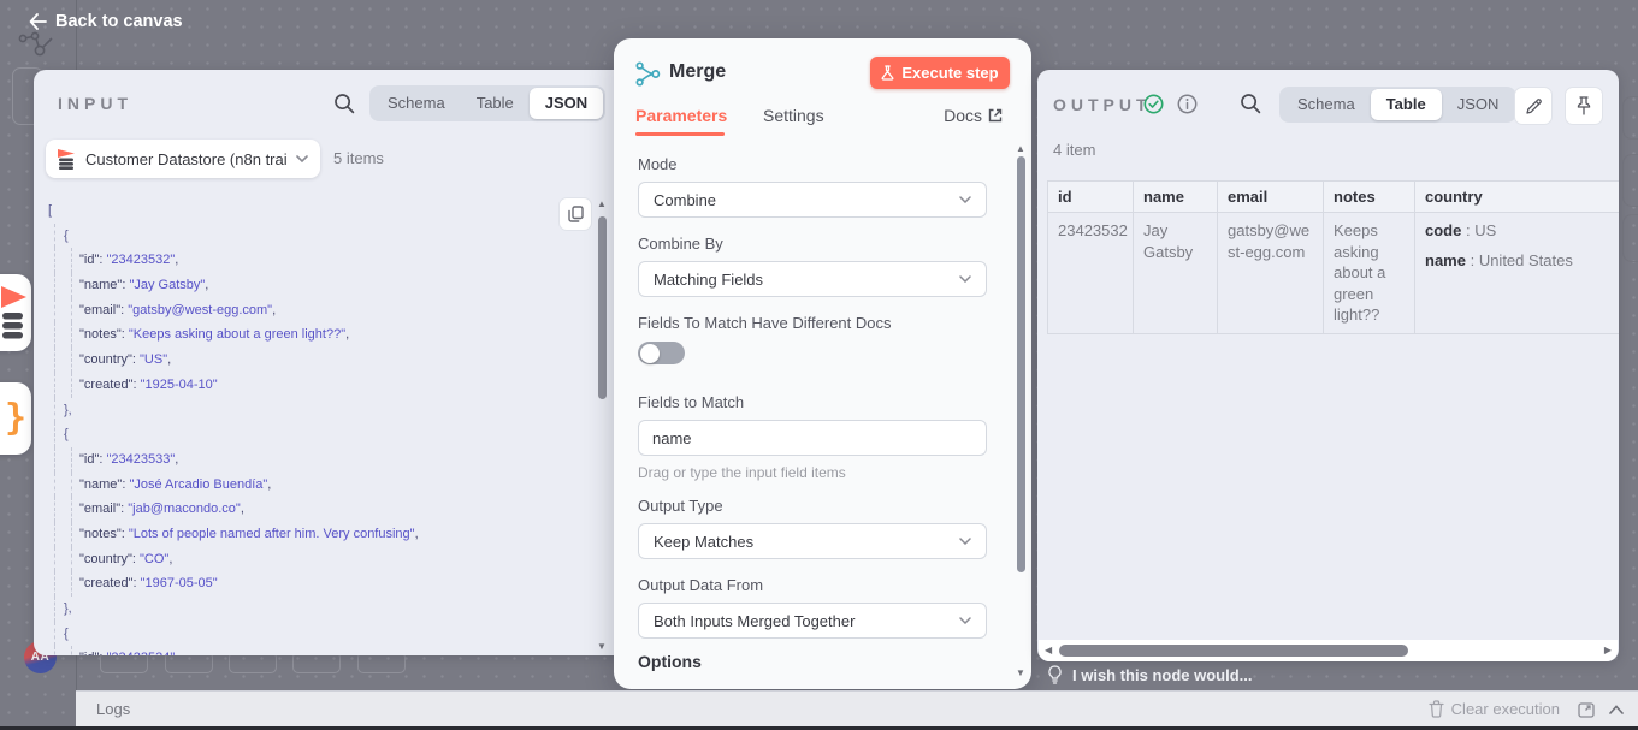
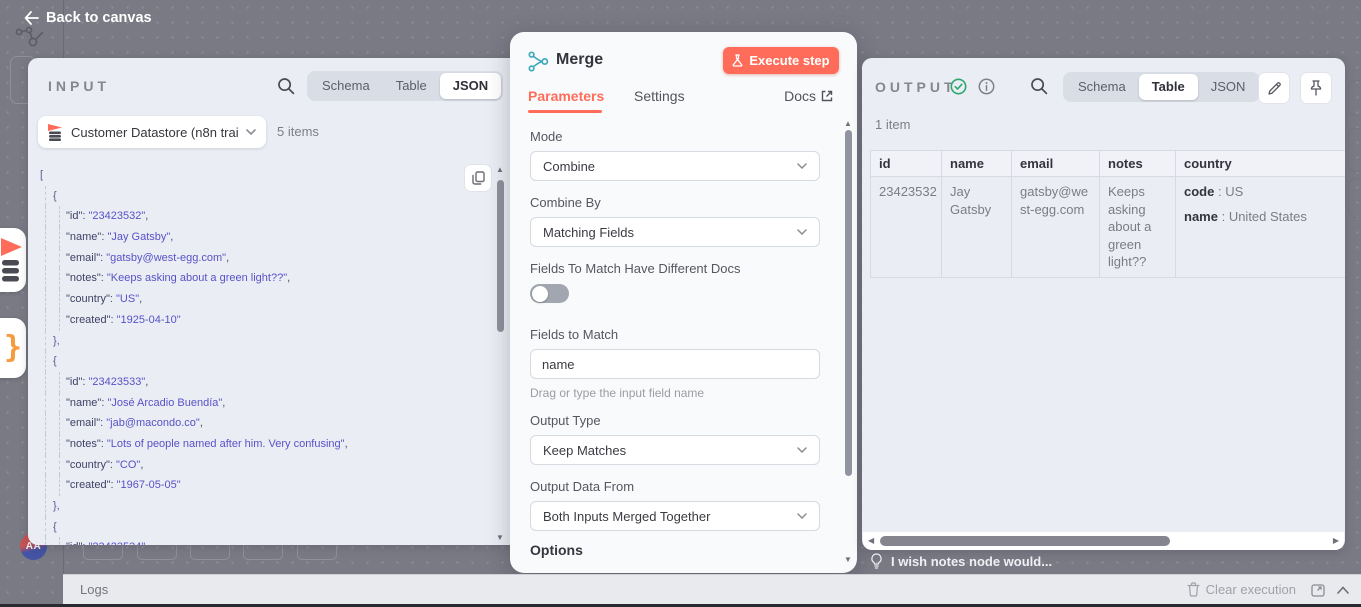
  }
  AA
  Back to canvas
  INPUT
  Schema
  Table
  JSON
  Customer Datastore (n8n trai
  5 items
  [
  {
  "id": "23423532",
  "name": "Jay Gatsby",
  "email": "gatsby@west-egg.com",
  "notes": "Keeps asking about a green light??",
  "country": "US",
  "created": "1925-04-10"
  },
  {
  "id": "23423533",
  "name": "José Arcadio Buendía",
  "email": "jab@macondo.co",
  "notes": "Lots of people named after him. Very confusing",
  "country": "CO",
  "created": "1967-05-05"
  },
  {
  ▲
  ▼
  Merge
  Execute step
  Parameters
  Settings
  Docs
  Mode
  Combine
  Combine By
  Matching Fields
  Fields To Match Have Different Docs
  Fields to Match
  name
- Drag or type the input field items
+ Drag or type the input field name
  Output Type
  Keep Matches
  Output Data From
  Both Inputs Merged Together
  Options
  ▲
  ▼
  OUTPUT
  Schema
  Table
  JSON
- 4 item
+ 1 item
  id	name	email	notes	country
  23423532	Jay Gatsby	gatsby@west-egg.com	Keeps asking about a green light??	code : US name : United States
  ◀
  ▶
- I wish this node would...
+ I wish notes node would...
  Logs
  Clear execution
